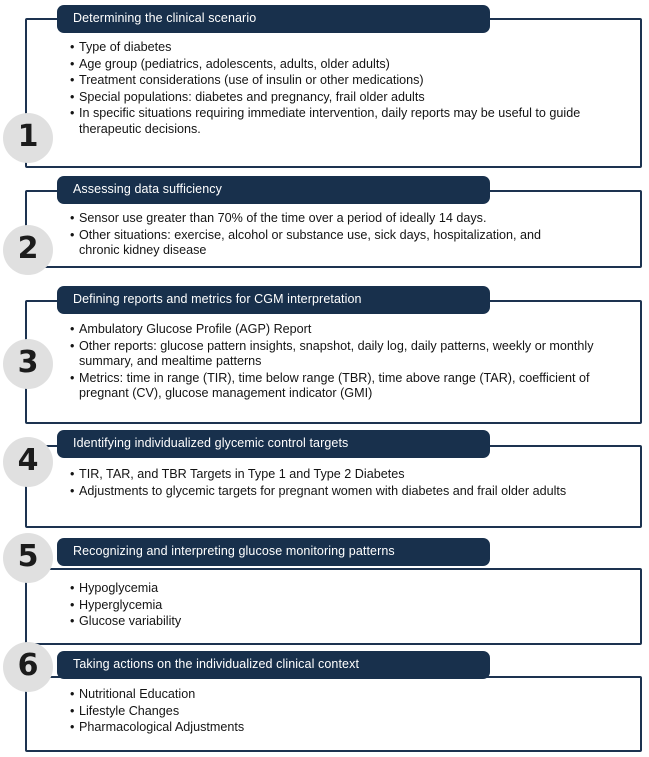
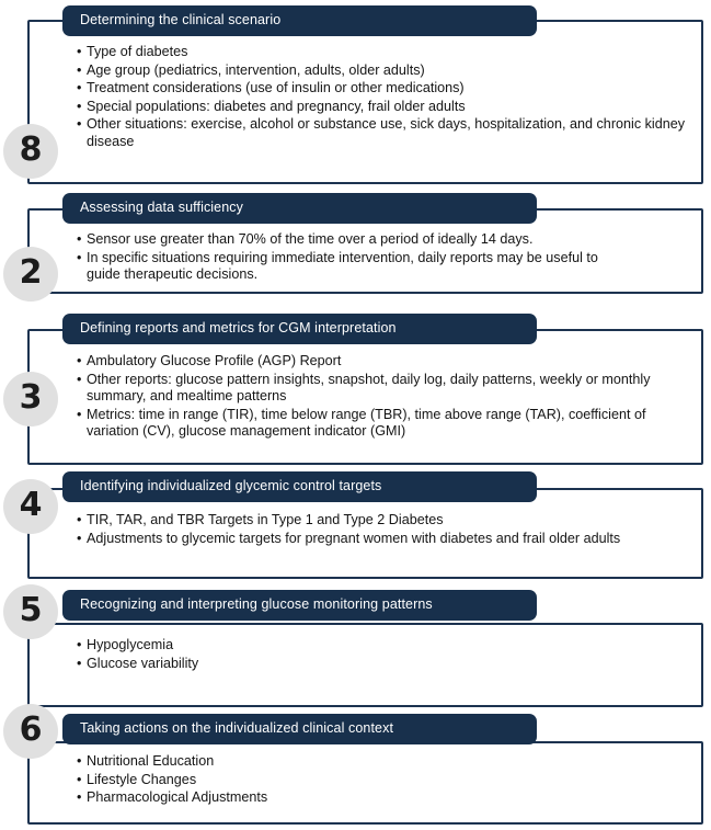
  Determining the clinical scenario
- 1
+ 8
  Type of diabetes
- Age group (pediatrics, adolescents, adults, older adults)
+ Age group (pediatrics, intervention, adults, older adults)
  Treatment considerations (use of insulin or other medications)
  Special populations: diabetes and pregnancy, frail older adults
- In specific situations requiring immediate intervention, daily reports may be useful to guide therapeutic decisions.
+ Other situations: exercise, alcohol or substance use, sick days, hospitalization, and chronic kidney disease
  Assessing data sufficiency
  2
  Sensor use greater than 70% of the time over a period of ideally 14 days.
- Other situations: exercise, alcohol or substance use, sick days, hospitalization, and chronic kidney disease
+ In specific situations requiring immediate intervention, daily reports may be useful to guide therapeutic decisions.
  Defining reports and metrics for CGM interpretation
  3
  Ambulatory Glucose Profile (AGP) Report
  Other reports: glucose pattern insights, snapshot, daily log, daily patterns, weekly or monthly summary, and mealtime patterns
- Metrics: time in range (TIR), time below range (TBR), time above range (TAR), coefficient of pregnant (CV), glucose management indicator (GMI)
+ Metrics: time in range (TIR), time below range (TBR), time above range (TAR), coefficient of variation (CV), glucose management indicator (GMI)
  Identifying individualized glycemic control targets
  4
  TIR, TAR, and TBR Targets in Type 1 and Type 2 Diabetes
  Adjustments to glycemic targets for pregnant women with diabetes and frail older adults
  Recognizing and interpreting glucose monitoring patterns
  5
  Hypoglycemia
- Hyperglycemia
  Glucose variability
  Taking actions on the individualized clinical context
  6
  Nutritional Education
  Lifestyle Changes
  Pharmacological Adjustments
